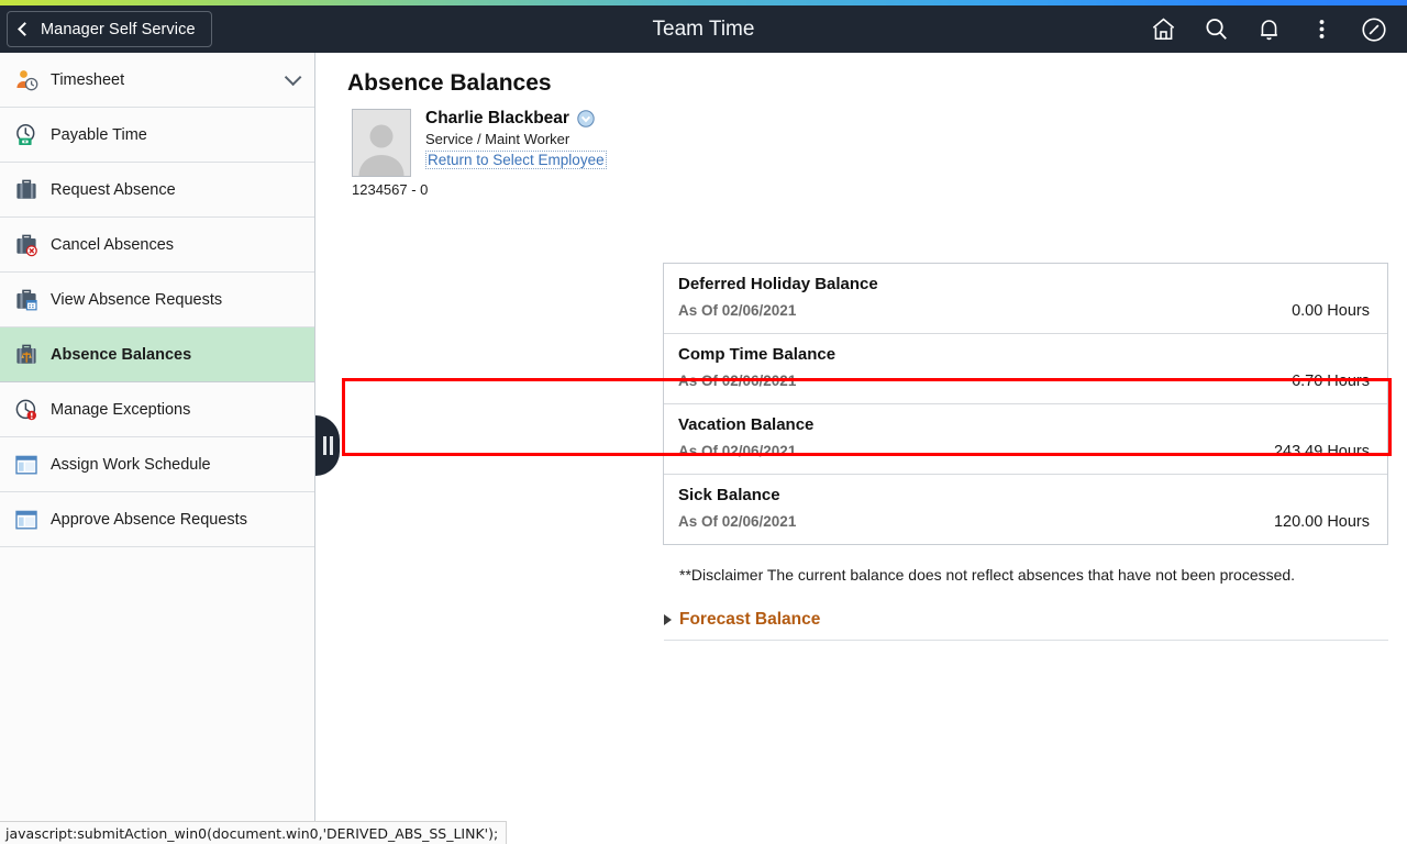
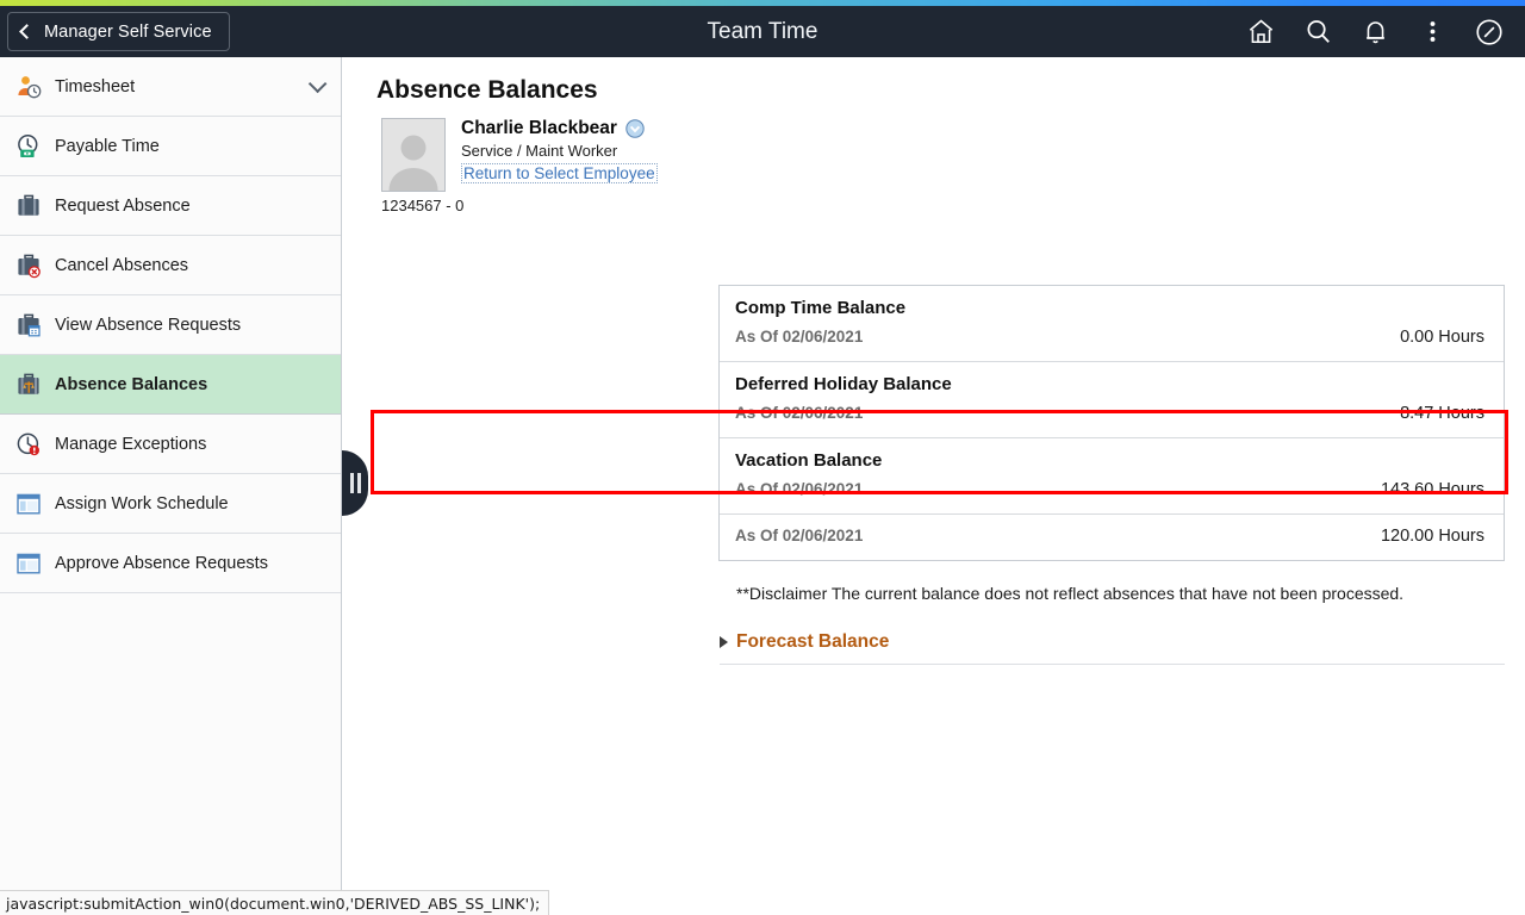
  Manager Self Service
  Team Time
  Timesheet
  Payable Time
  Request Absence
  Cancel Absences
  View Absence Requests
  Absence Balances
  Manage Exceptions
  Assign Work Schedule
  Approve Absence Requests
  Absence Balances
  Charlie Blackbear
  Service / Maint Worker
  Return to Select Employee
  1234567 - 0
- Deferred Holiday Balance
+ Comp Time Balance
  As Of 02/06/2021
  0.00 Hours
- Comp Time Balance
+ Deferred Holiday Balance
  As Of 02/06/2021
- 6.70 Hours
+ 8.47 Hours
  Vacation Balance
  As Of 02/06/2021
- 243.49 Hours
+ 143.60 Hours
- Sick Balance
  As Of 02/06/2021
  120.00 Hours
  **Disclaimer The current balance does not reflect absences that have not been processed.
  Forecast Balance
  javascript:submitAction_win0(document.win0,'DERIVED_ABS_SS_LINK');
